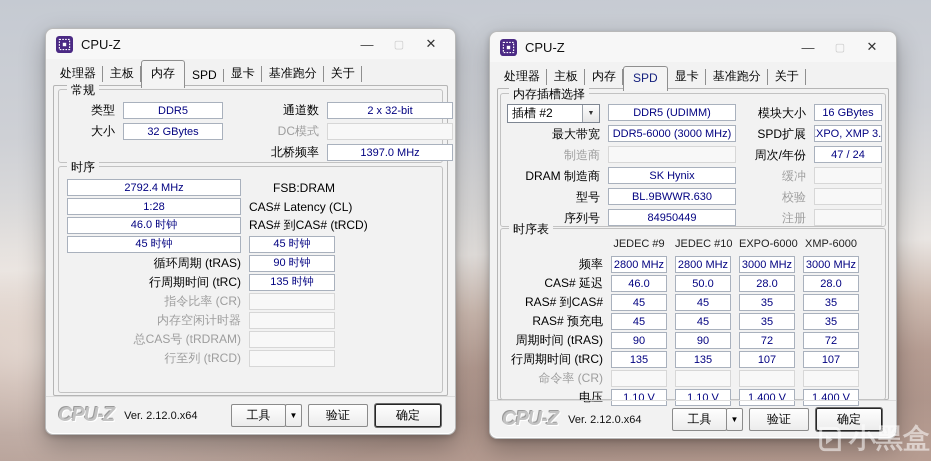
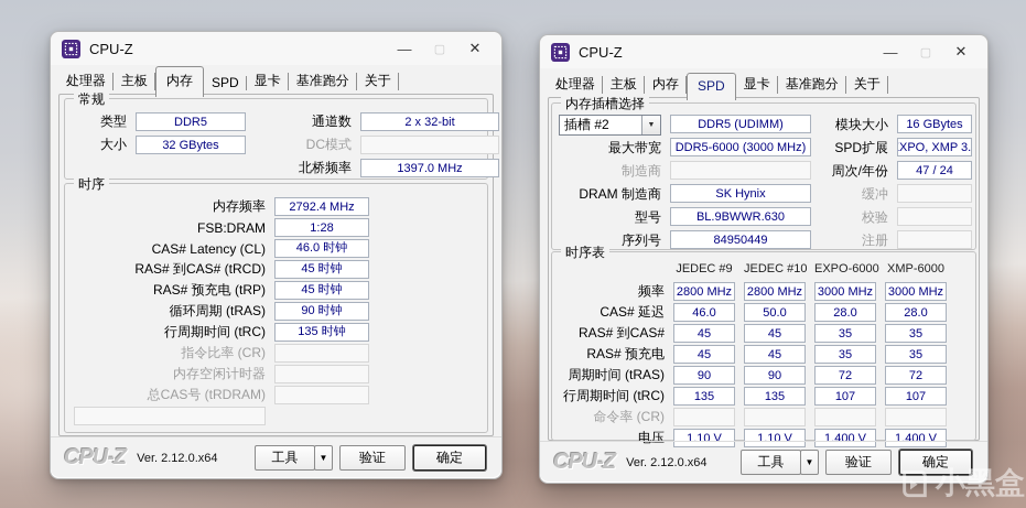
  CPU-Z
  —
  ▢
  ✕
  处理器
  主板
  内存
  SPD
  显卡
  基准跑分
  关于
  常规
  类型
  DDR5
  通道数
  2 x 32-bit
  大小
  32 GBytes
  DC模式
  北桥频率
  1397.0 MHz
  时序
+ 内存频率
  2792.4 MHz
  FSB:DRAM
  1:28
  CAS# Latency (CL)
  46.0 时钟
  RAS# 到CAS# (tRCD)
  45 时钟
+ RAS# 预充电 (tRP)
  45 时钟
  循环周期 (tRAS)
  90 时钟
  行周期时间 (tRC)
  135 时钟
  指令比率 (CR)
  内存空闲计时器
  总CAS号 (tRDRAM)
- 行至列 (tRCD)
  CPU-Z
  Ver. 2.12.0.x64
  工具
  ▼
  验证
  确定
  CPU-Z
  —
  ▢
  ✕
  处理器
  主板
  内存
  SPD
  显卡
  基准跑分
  关于
  内存插槽选择
  插槽 #2
  DDR5 (UDIMM)
  模块大小
  16 GBytes
  最大带宽
  DDR5-6000 (3000 MHz)
  SPD扩展
  XPO, XMP 3.
  制造商
  周次/年份
  47 / 24
  DRAM 制造商
  SK Hynix
  缓冲
  型号
  BL.9BWWR.630
  校验
  序列号
  84950449
  注册
  时序表
  JEDEC #9
  JEDEC #10
  EXPO-6000
  XMP-6000
  频率
  2800 MHz
  2800 MHz
  3000 MHz
  3000 MHz
  CAS# 延迟
  46.0
  50.0
  28.0
  28.0
  RAS# 到CAS#
  45
  45
  35
  35
  RAS# 预充电
  45
  45
  35
  35
  周期时间 (tRAS)
  90
  90
  72
  72
  行周期时间 (tRC)
  135
  135
  107
  107
  命令率 (CR)
  电压
  1.10 V
  1.10 V
  1.400 V
  1.400 V
  CPU-Z
  Ver. 2.12.0.x64
  工具
  ▼
  验证
  确定
  小黑盒
